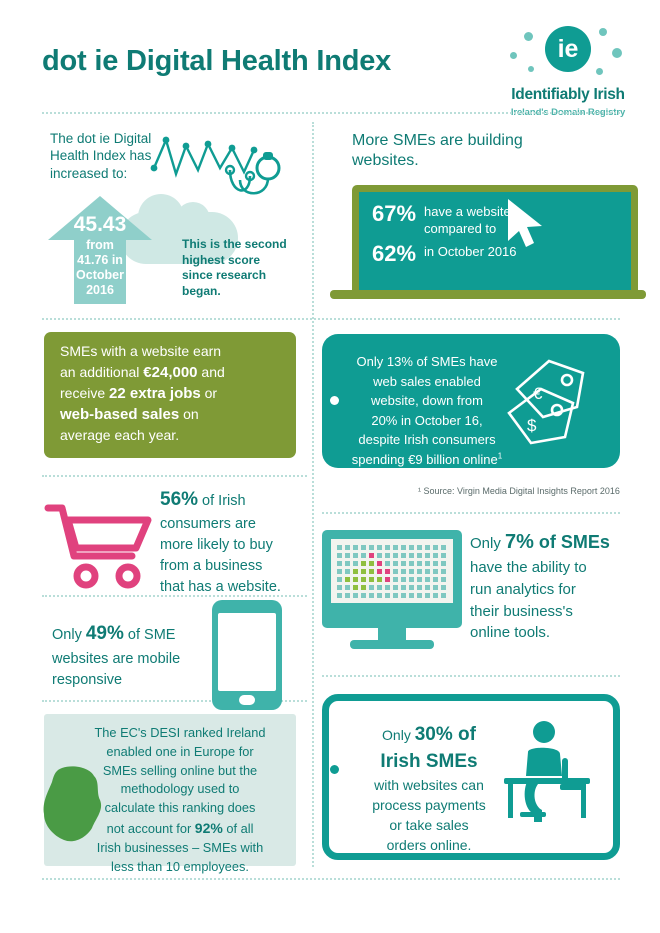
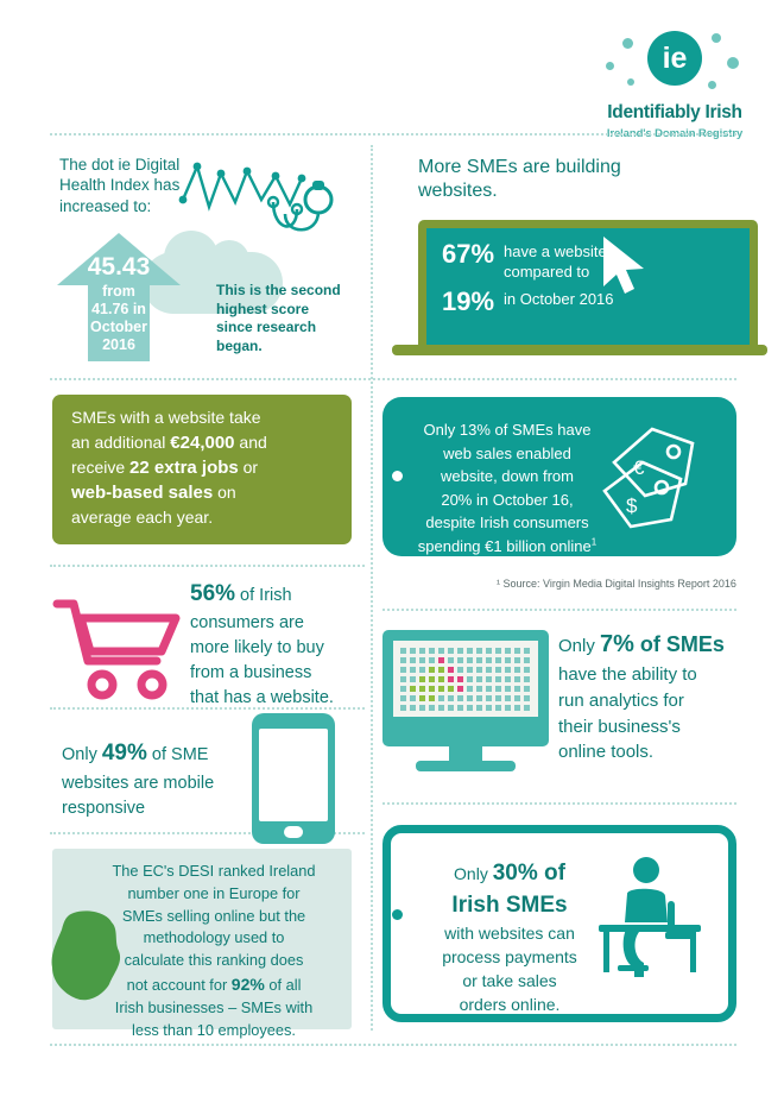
- dot ie Digital Health Index
  ie
  Identifiably Irish
  Ireland's Domain Registry
  The dot ie Digital Health Index has increased to:
  45.43
  from
  41.76 in
  October
  2016
  This is the second highest score since research began.
  More SMEs are building websites.
  67%
  have a website compared to
- 62%
+ 19%
  in October 2016
- SMEs with a website earn
+ SMEs with a website take
  an additional €24,000 and
  receive 22 extra jobs or
  web-based sales on
  average each year.
  Only 13% of SMEs have
  web sales enabled
  website, down from
  20% in October 16,
  despite Irish consumers
- spending €9 billion online1
+ spending €1 billion online1
  €
  $
  ¹ Source: Virgin Media Digital Insights Report 2016
  56% of Irish
  consumers are
  more likely to buy
  from a business
  that has a website.
  Only 7% of SMEs
  have the ability to
  run analytics for
  their business's
  online tools.
  Only 49% of SME
  websites are mobile
  responsive
  The EC's DESI ranked Ireland
- enabled one in Europe for
+ number one in Europe for
  SMEs selling online but the
  methodology used to
  calculate this ranking does
  not account for 92% of all
  Irish businesses – SMEs with
  less than 10 employees.
  Only 30% of
  Irish SMEs
  with websites can
  process payments
  or take sales
  orders online.
